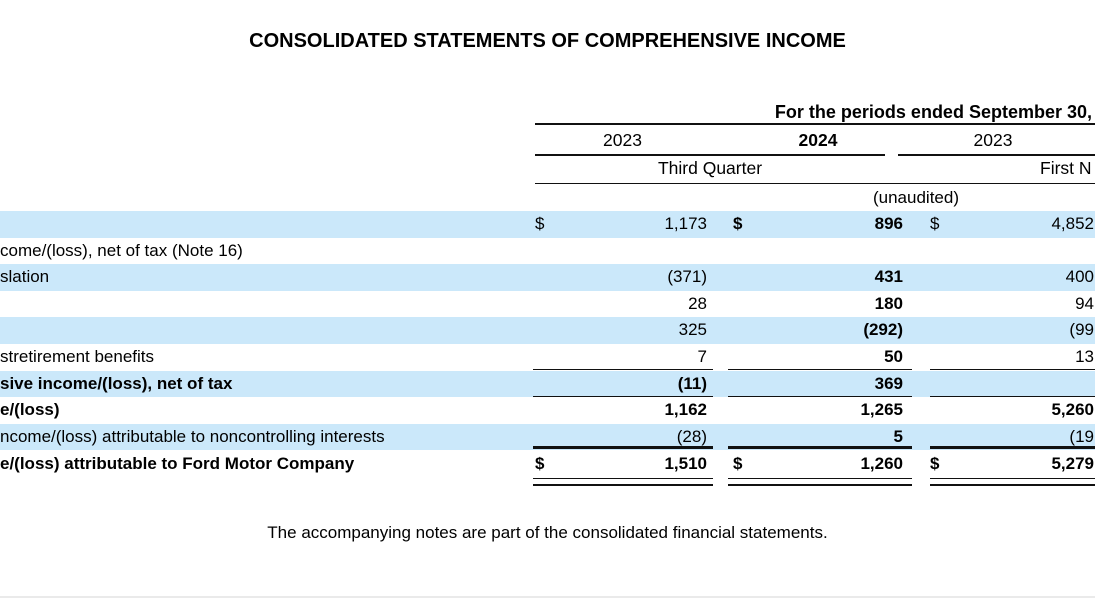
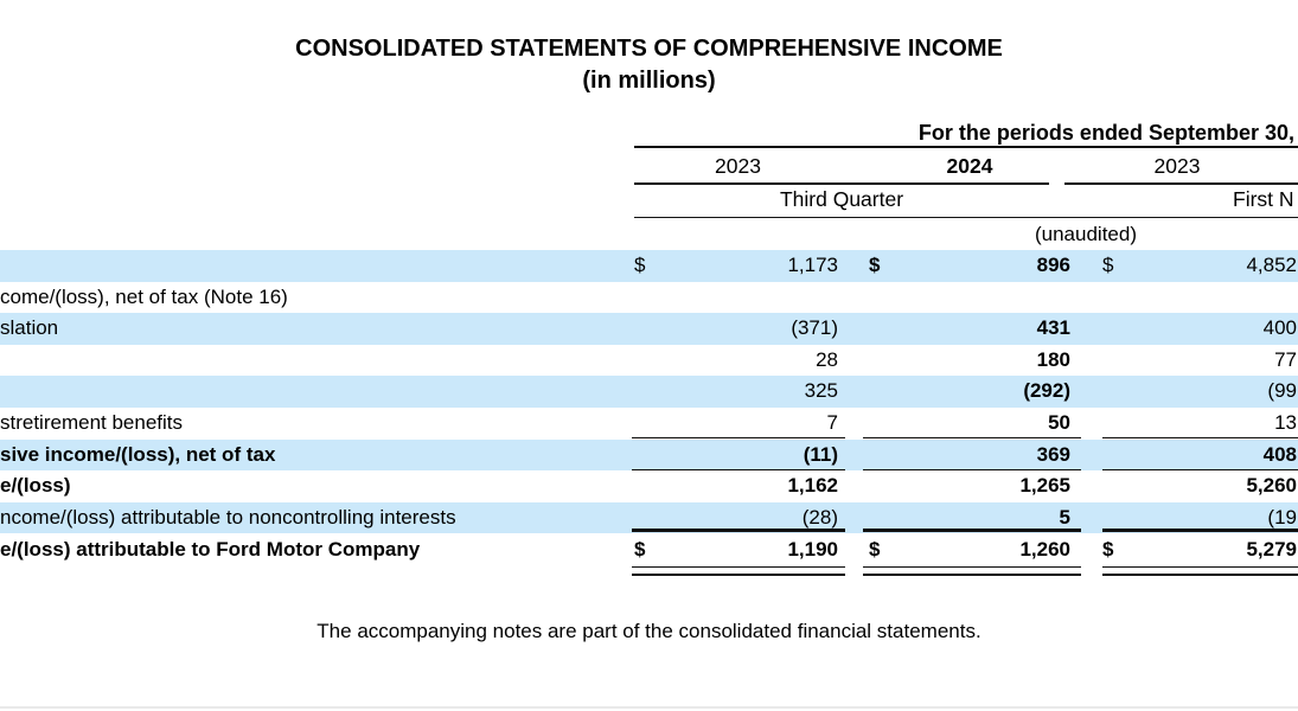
  CONSOLIDATED STATEMENTS OF COMPREHENSIVE INCOME
+ (in millions)
  For the periods ended September 30,
  2023
  2024
  2023
  Third Quarter
  First N
  (unaudited)
  $
  1,173
  $
  896
  $
  4,852
  come/(loss), net of tax (Note 16)
  slation
  (371)
  431
  400
  28
  180
- 94
+ 77
  325
  (292)
  (99
  stretirement benefits
  7
  50
  13
  sive income/(loss), net of tax
  (11)
  369
+ 408
  e/(loss)
  1,162
  1,265
  5,260
  ncome/(loss) attributable to noncontrolling interests
  (28)
  5
  (19
  e/(loss) attributable to Ford Motor Company
  $
- 1,510
+ 1,190
  $
  1,260
  $
  5,279
  The accompanying notes are part of the consolidated financial statements.
